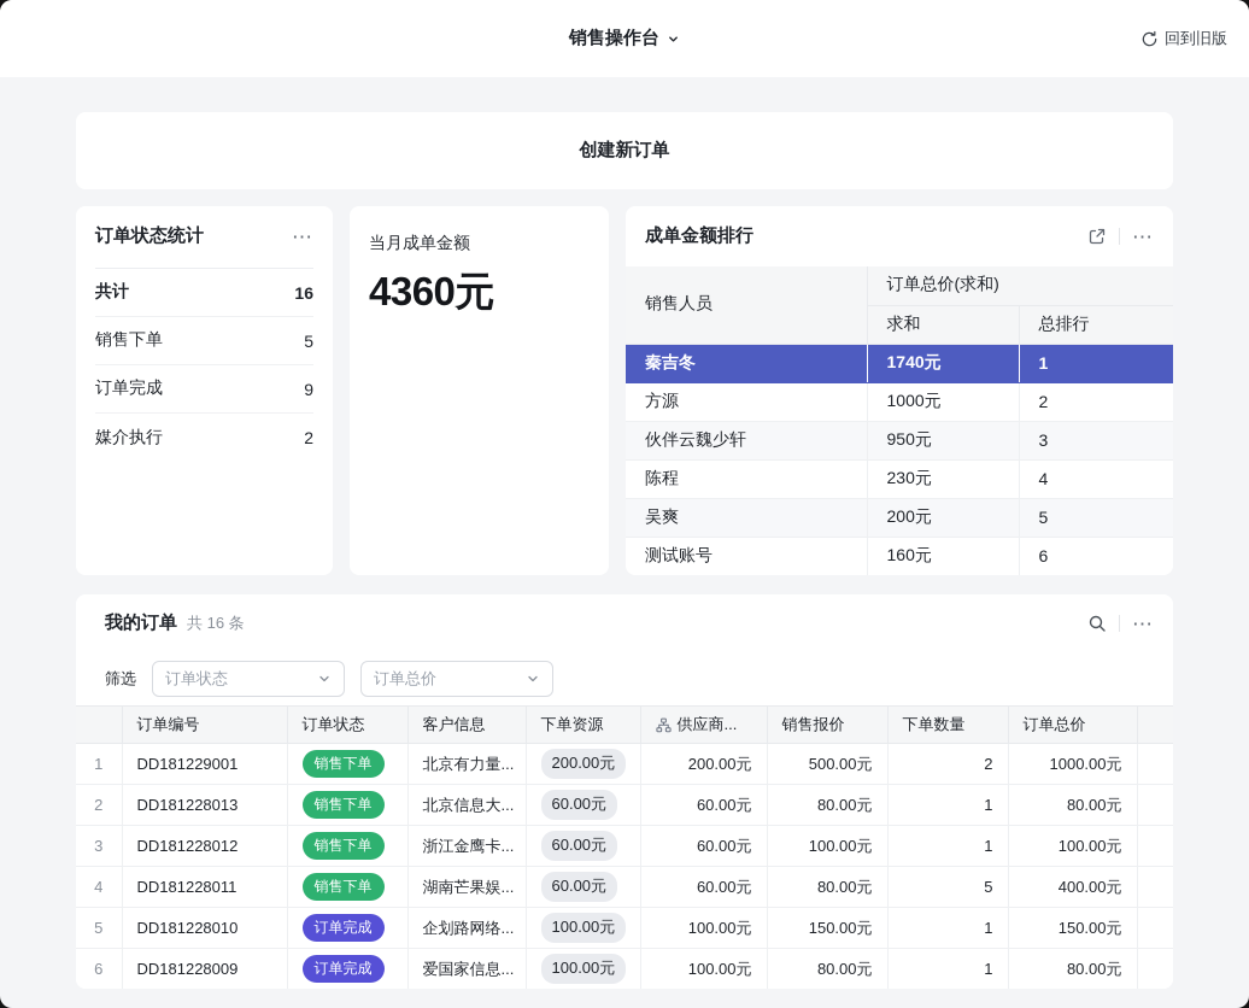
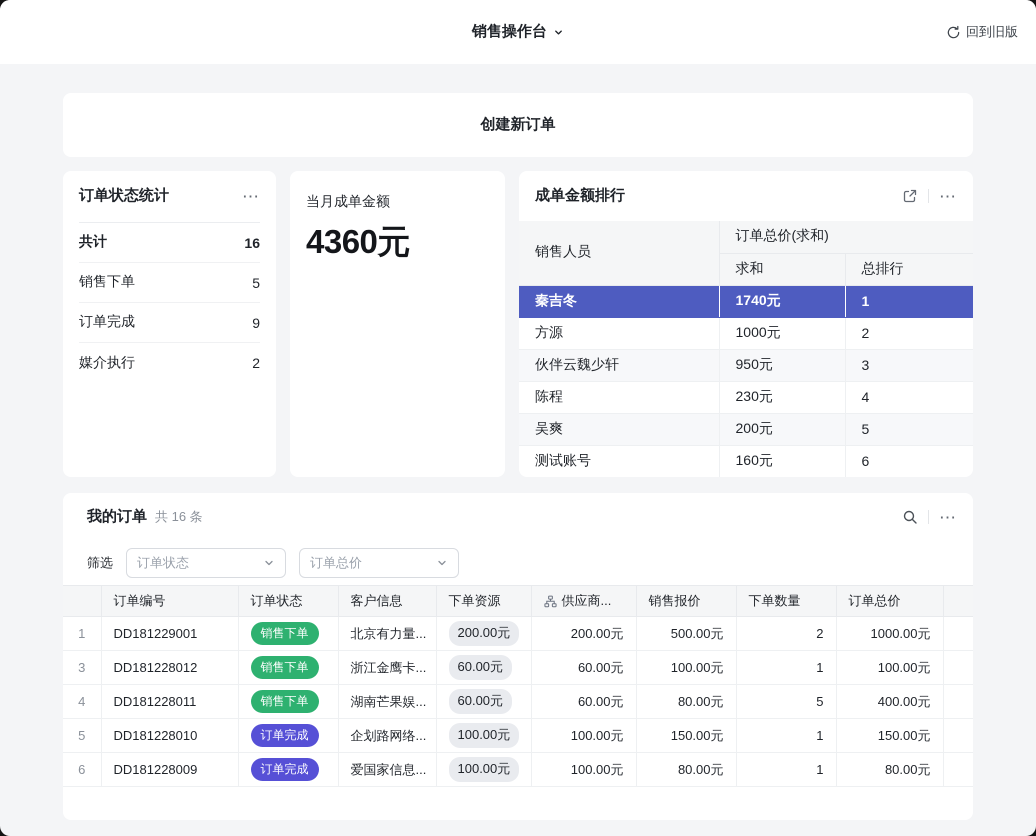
  销售操作台
  回到旧版
  创建新订单
  订单状态统计
  ⋯
  共计
  16
  销售下单
  5
  订单完成
  9
  媒介执行
  2
  当月成单金额
  4360元
  成单金额排行
  ⋯
  销售人员	订单总价(求和)
  求和	总排行
  秦吉冬	1740元	1
  方源	1000元	2
  伙伴云魏少轩	950元	3
  陈程	230元	4
  吴爽	200元	5
  测试账号	160元	6
  我的订单
  共 16 条
  ⋯
  筛选
  订单状态
  订单总价
  	订单编号	订单状态	客户信息	下单资源	供应商...	销售报价	下单数量	订单总价
  1	DD181229001	销售下单	北京有力量...	200.00元	200.00元	500.00元	2	1000.00元
- 2	DD181228013	销售下单	北京信息大...	60.00元	60.00元	80.00元	1	80.00元
  3	DD181228012	销售下单	浙江金鹰卡...	60.00元	60.00元	100.00元	1	100.00元
  4	DD181228011	销售下单	湖南芒果娱...	60.00元	60.00元	80.00元	5	400.00元
  5	DD181228010	订单完成	企划路网络...	100.00元	100.00元	150.00元	1	150.00元
  6	DD181228009	订单完成	爱国家信息...	100.00元	100.00元	80.00元	1	80.00元
